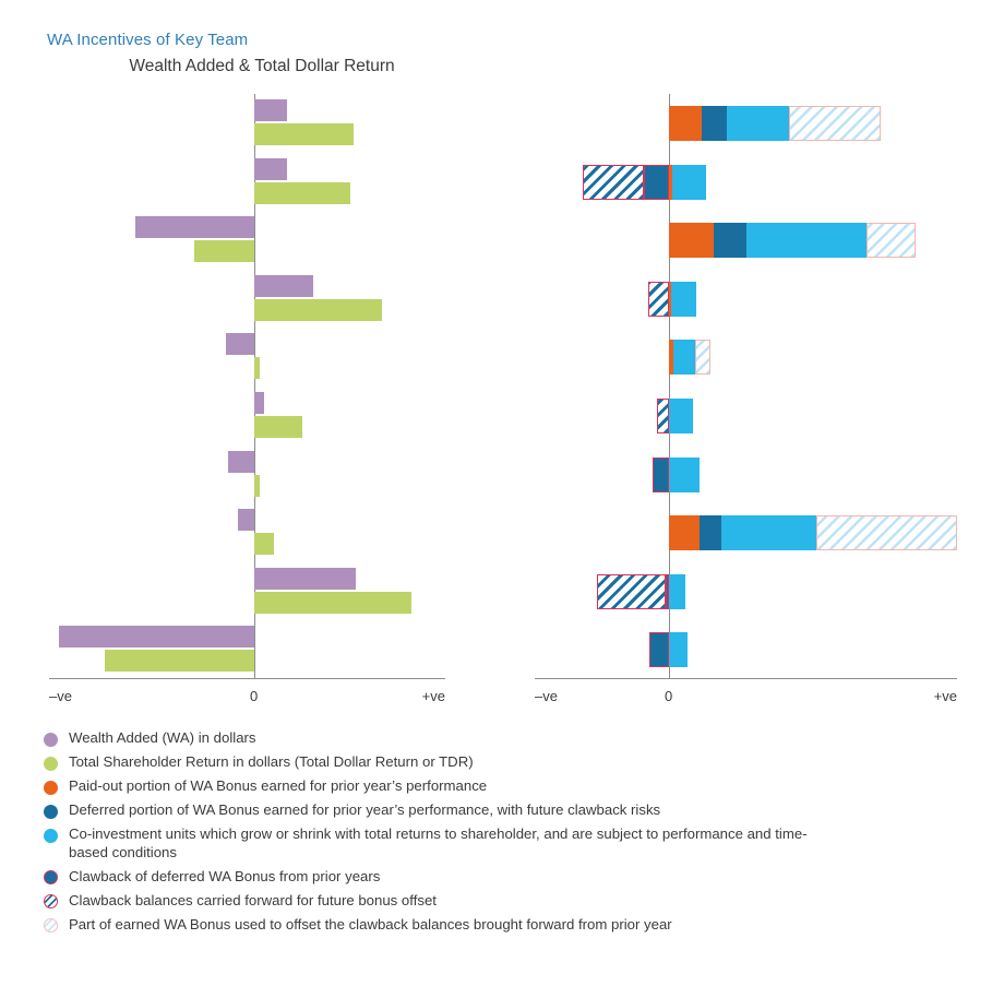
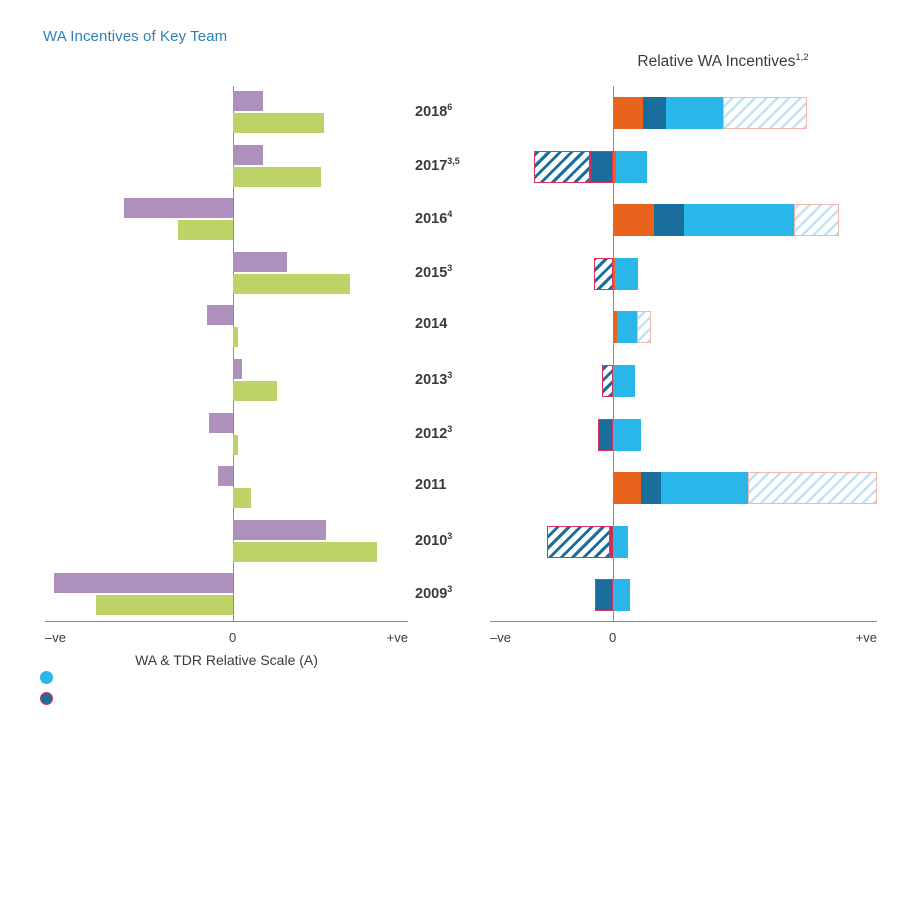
  WA Incentives of Key Team
- Wealth Added & Total Dollar Return
  –ve
  0
  +ve
+ WA & TDR Relative Scale (A)
+ Relative WA Incentives1,2
+ 20186
+ 20173,5
+ 20164
+ 20153
+ 2014
+ 20133
+ 20123
+ 2011
+ 20103
+ 20093
  –ve
  0
  +ve
- Wealth Added (WA) in dollars
- Total Shareholder Return in dollars (Total Dollar Return or TDR)
- Paid-out portion of WA Bonus earned for prior year’s performance
- Deferred portion of WA Bonus earned for prior year’s performance, with future clawback risks
- Co-investment units which grow or shrink with total returns to shareholder, and are subject to performance and time-based conditions
- Clawback of deferred WA Bonus from prior years
- Clawback balances carried forward for future bonus offset
- Part of earned WA Bonus used to offset the clawback balances brought forward from prior year
